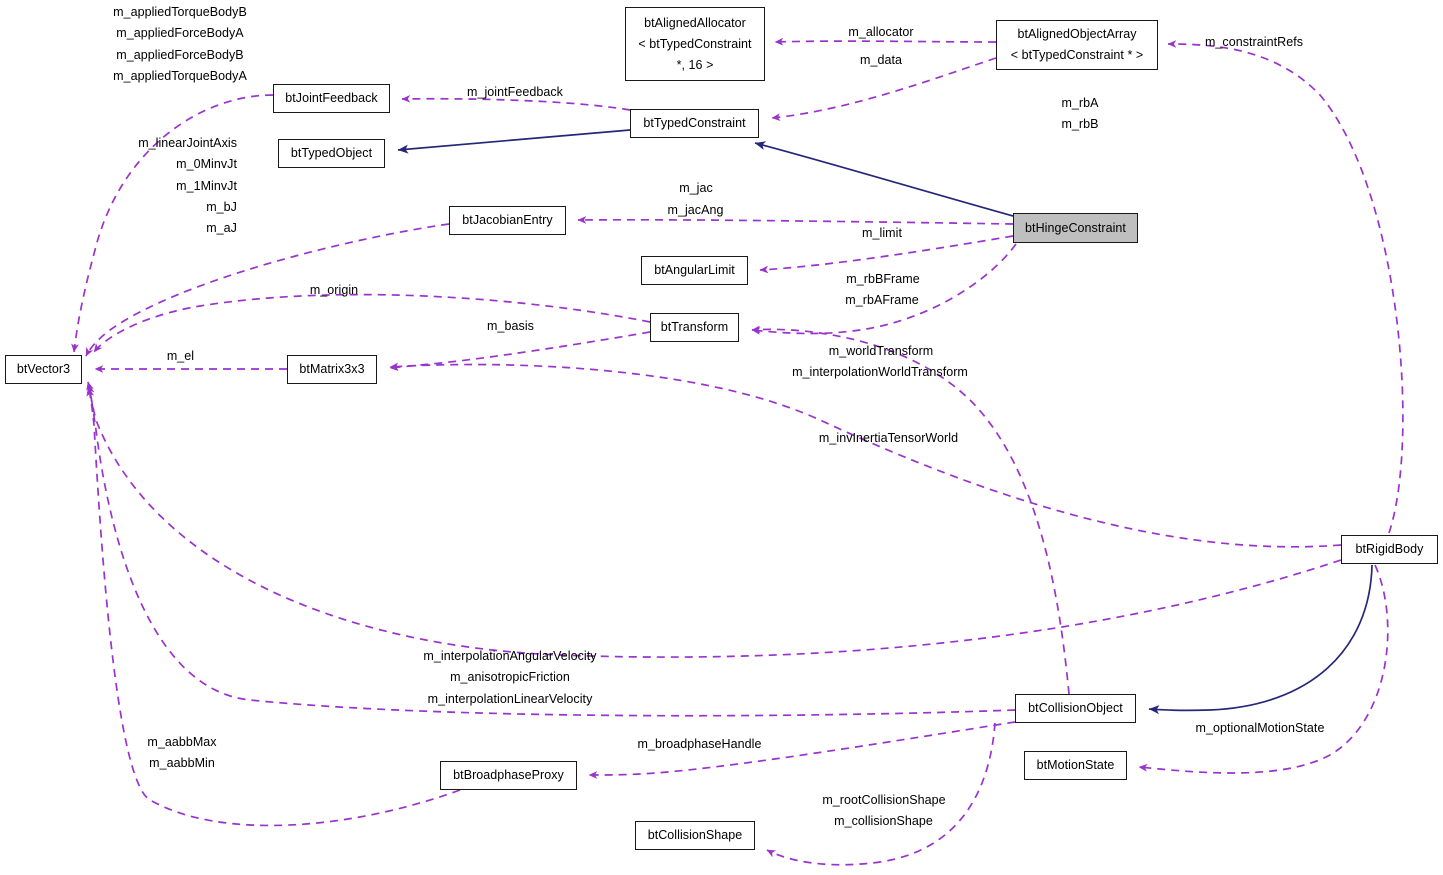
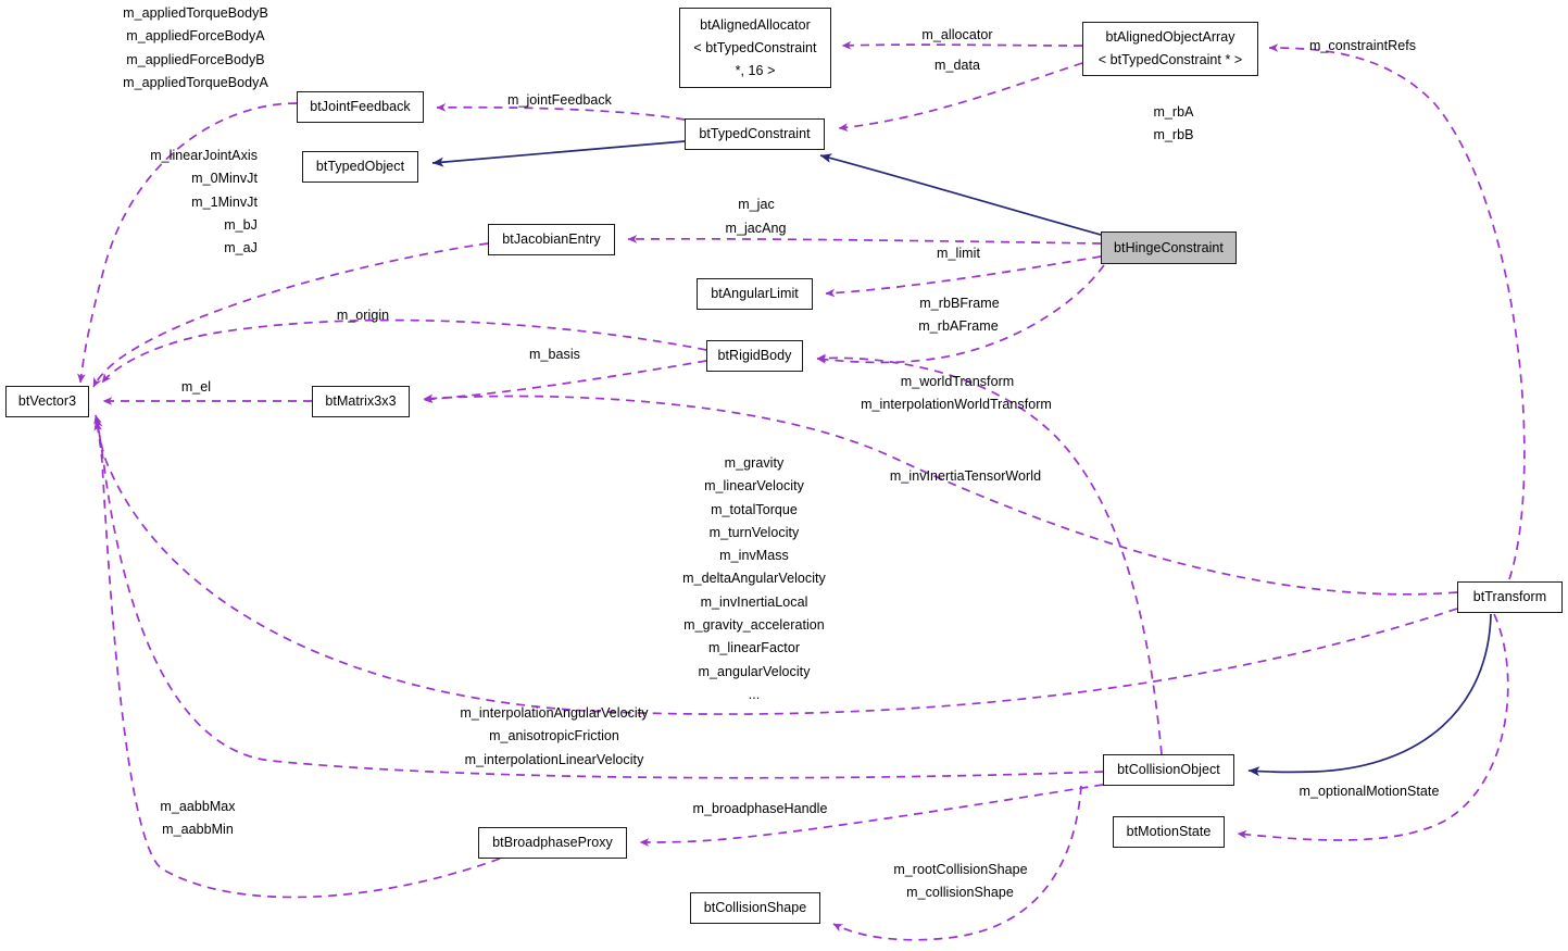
  btAlignedAllocator
  < btTypedConstraint
  *, 16 >
  btAlignedObjectArray
  < btTypedConstraint * >
  btJointFeedback
  btTypedConstraint
  btTypedObject
  btJacobianEntry
  btHingeConstraint
  btAngularLimit
- btTransform
+ btRigidBody
  btVector3
  btMatrix3x3
- btRigidBody
+ btTransform
  btCollisionObject
  btMotionState
  btBroadphaseProxy
  btCollisionShape
  m_appliedTorqueBodyB
  m_appliedForceBodyA
  m_appliedForceBodyB
  m_appliedTorqueBodyA
  m_allocator
  m_constraintRefs
  m_data
  m_jointFeedback
  m_rbA
  m_rbB
  m_linearJointAxis
  m_0MinvJt
  m_1MinvJt
  m_bJ
  m_aJ
  m_jac
  m_jacAng
  m_limit
  m_rbBFrame
  m_origin
  m_rbAFrame
  m_basis
  m_worldTransform
  m_el
  m_interpolationWorldTransform
+ m_gravity
+ m_linearVelocity
+ m_totalTorque
+ m_turnVelocity
+ m_invMass
+ m_deltaAngularVelocity
+ m_invInertiaLocal
+ m_gravity_acceleration
+ m_linearFactor
+ m_angularVelocity
+ ...
  m_invInertiaTensorWorld
  m_interpolationAngularVelocity
  m_anisotropicFriction
  m_interpolationLinearVelocity
  m_optionalMotionState
  m_aabbMax
  m_aabbMin
  m_broadphaseHandle
  m_rootCollisionShape
  m_collisionShape
